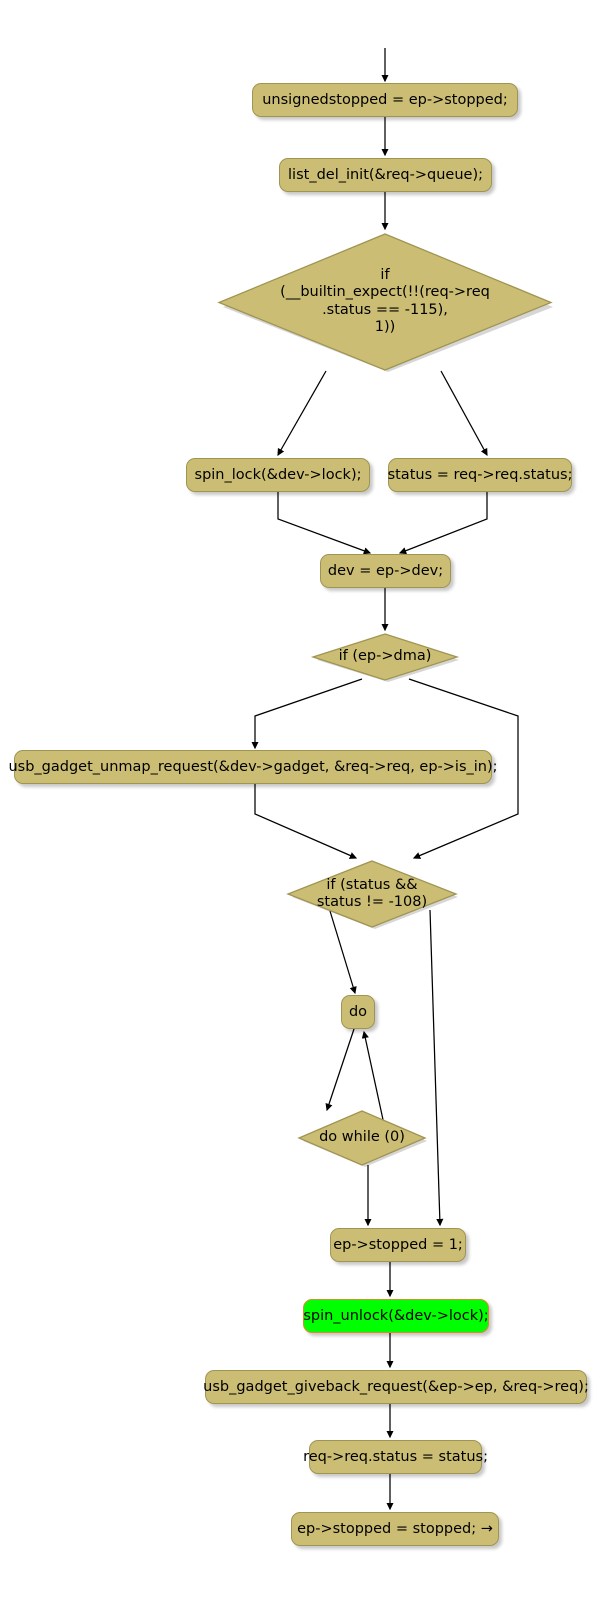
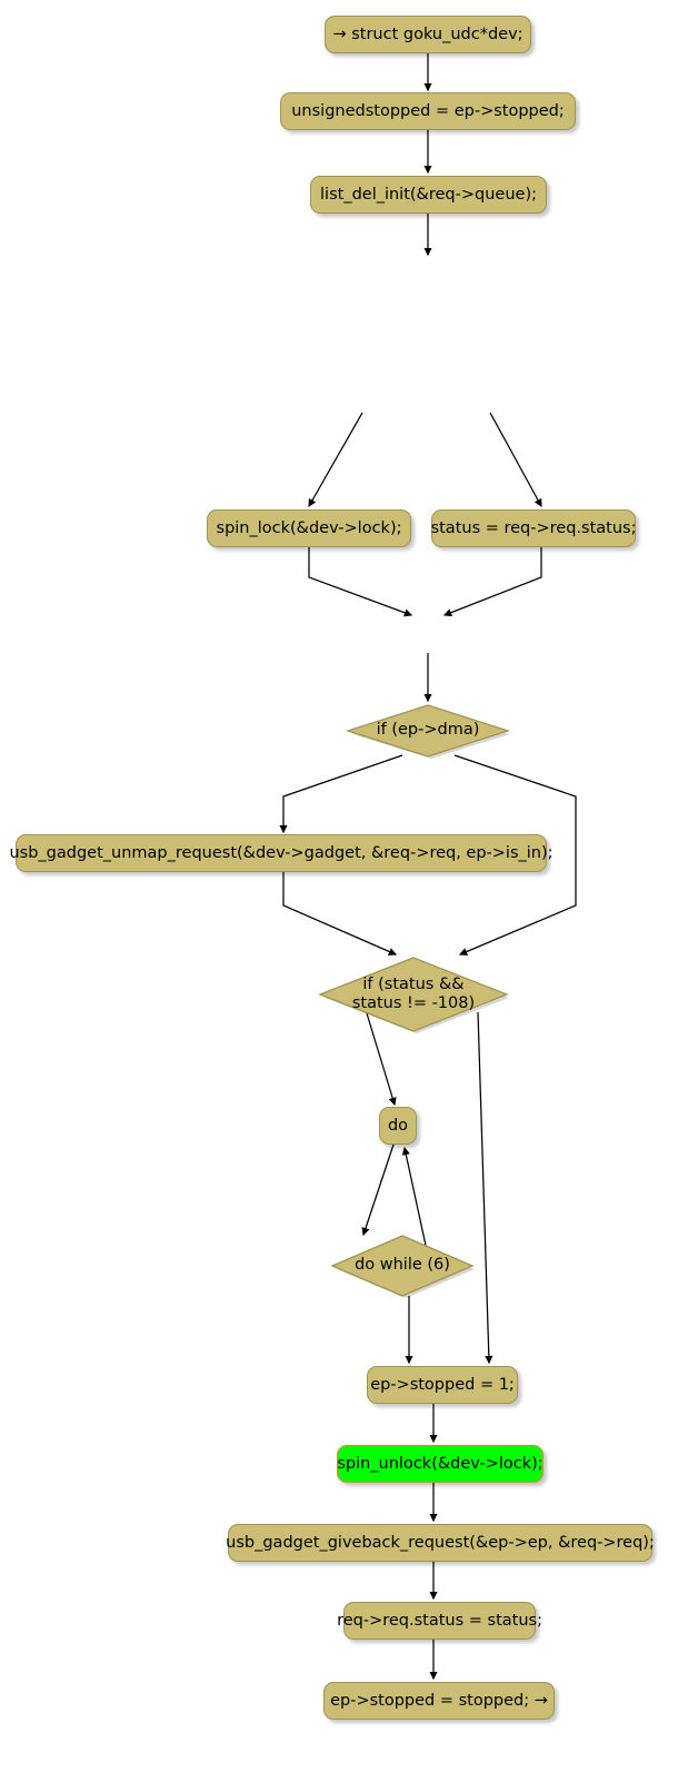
+ → struct goku_udc*dev;
  unsignedstopped = ep->stopped;
  list_del_init(&req->queue);
- if
- (__builtin_expect(!!(req->req
- .status == -115),
- 1))
  spin_lock(&dev->lock);
  status = req->req.status;
- dev = ep->dev;
  if (ep->dma)
  usb_gadget_unmap_request(&dev->gadget, &req->req, ep->is_in);
  if (status &&
  status != -108)
  do
- do while (0)
+ do while (6)
  ep->stopped = 1;
  spin_unlock(&dev->lock);
  usb_gadget_giveback_request(&ep->ep, &req->req);
  req->req.status = status;
  ep->stopped = stopped; →
